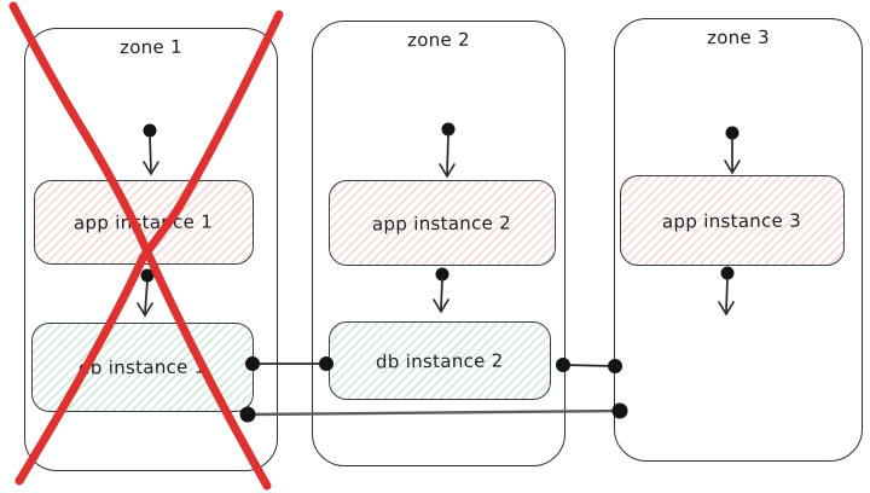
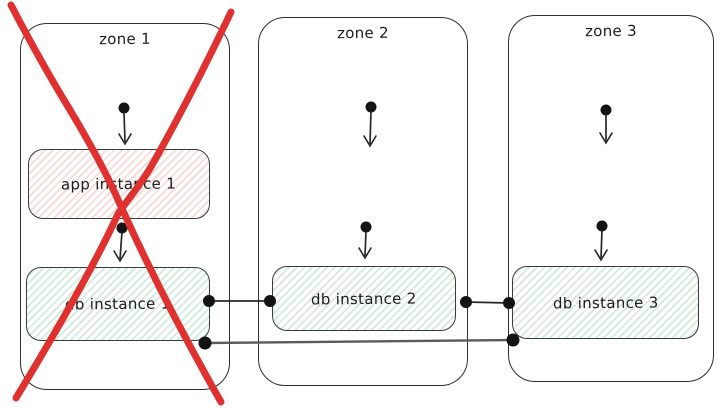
  zone 1
  zone 2
  zone 3
  app intace 1
- app instance 2
- app instance 3
  b instance
  db instance 2
+ db instance 3
